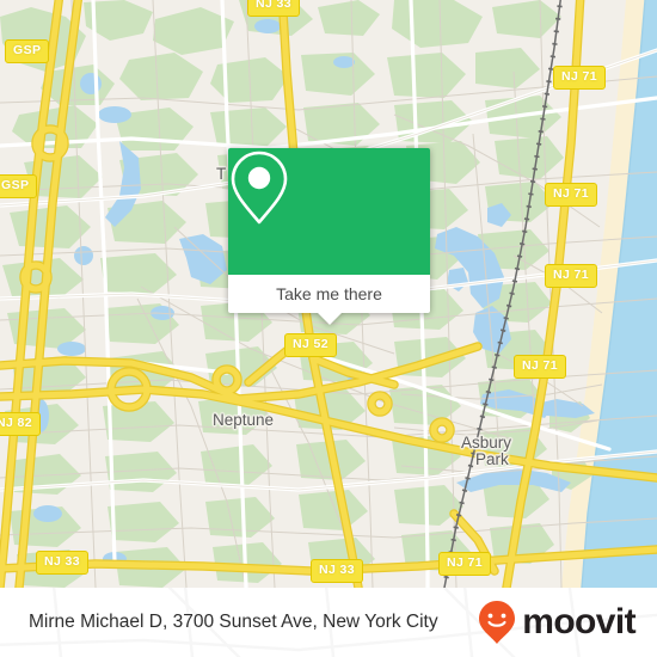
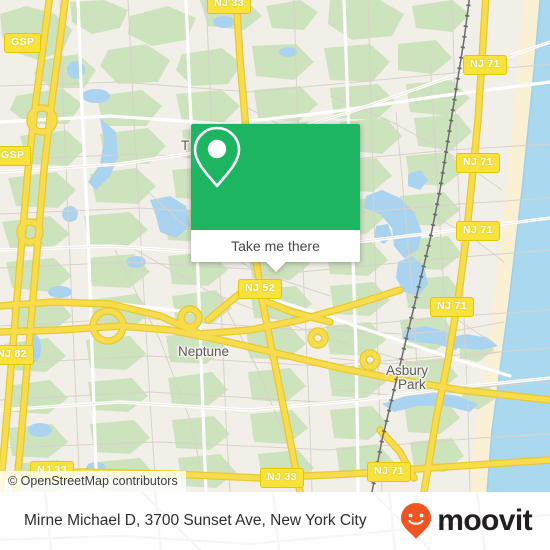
  GSP
  GSP
  NJ 82
  NJ 33
  NJ 71
  NJ 71
  NJ 71
  NJ 52
  NJ 71
  NJ 33
  NJ 33
  NJ 71
  Neptune
  Asbury
  Park
  T
  Take me there
+ © OpenStreetMap contributors
  Mirne Michael D, 3700 Sunset Ave, New York City
  moovit
